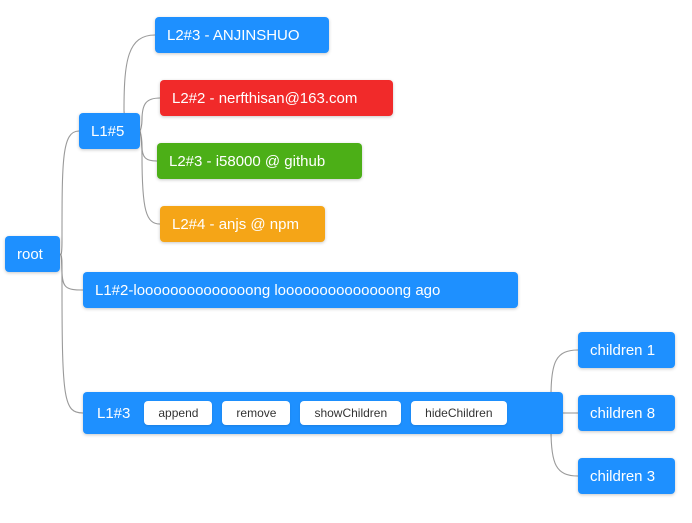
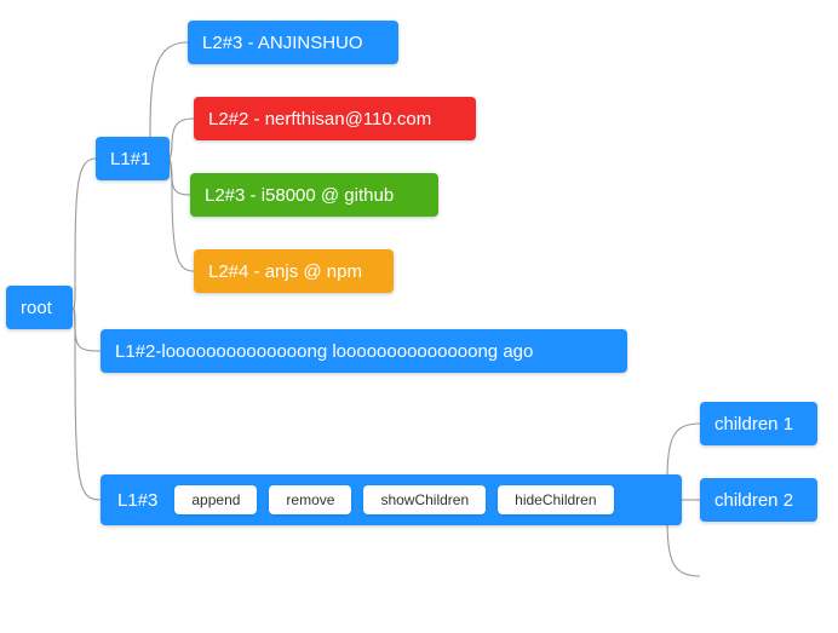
  root
- L1#5
+ L1#1
  L2#3 - ANJINSHUO
- L2#2 - nerfthisan@163.com
+ L2#2 - nerfthisan@110.com
  L2#3 - i58000 @ github
  L2#4 - anjs @ npm
  L1#2-loooooooooooooong loooooooooooooong ago
  L1#3
  append
  remove
  showChildren
  hideChildren
  children 1
- children 8
+ children 2
- children 3
